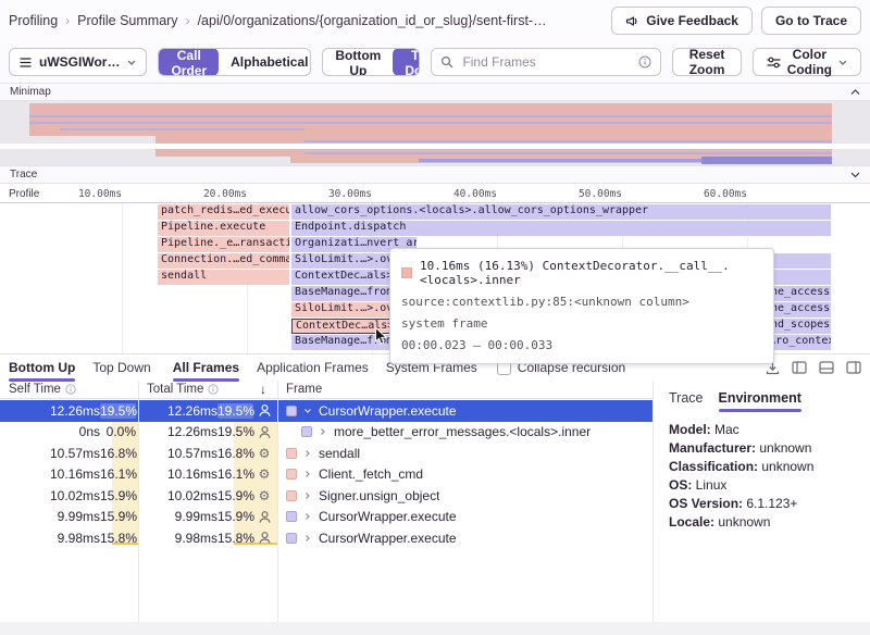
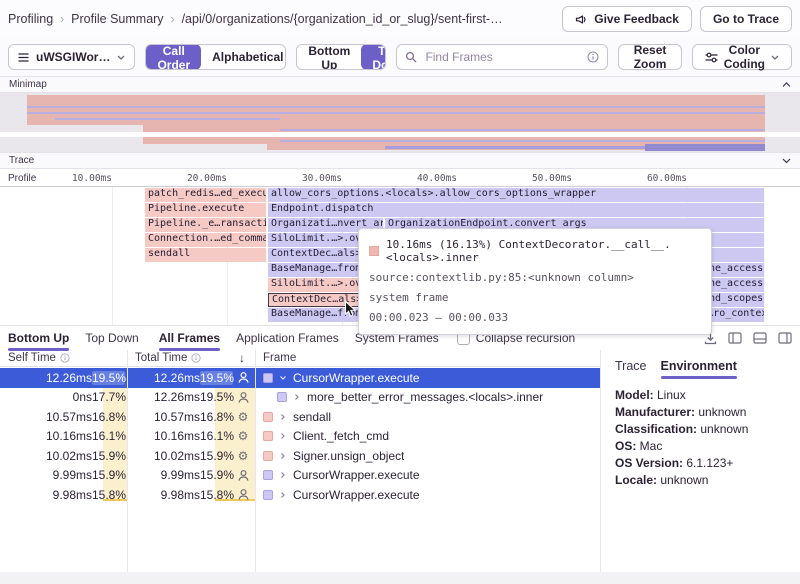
  Profiling
  ›
  Profile Summary
  ›
  /api/0/organizations/{organization_id_or_slug}/sent-first-…
  Give Feedback
  Go to Trace
  uWSGIWor…
  Call Order
  Alphabetical
  Bottom Up
  Find Frames
  Reset Zoom
  Color Coding
  Minimap
  Trace
  Profile
  10.00ms
  20.00ms
  30.00ms
  40.00ms
  50.00ms
  60.00ms
  patch_redis…ed_execu
  allow_cors_options.<locals>.allow_cors_options_wrapper
  Pipeline.execute
  Endpoint.dispatch
  Pipeline._e…ransacti
  Organizati…nvert_ar
+ OrganizationEndpoint.convert_args
  Connection.…ed_comma
  SiloLimit.…>.o
  sendall
  ContextDec…als
  BaseManage…fro
  ne_access
  SiloLimit.…>.o
  ne_access
  ContextDec…als
  nd_scopes
  10.16ms (16.13%) ContextDecorator.__call__.<locals>.inner
  source:contextlib.py:85:<unknown column>
  system frame
  00:00.023 — 00:00.033
  Bottom Up
  Top Down
  All Frames
  Application Frames
  System Frames
  Collapse recursion
  Self Time
  Total Time
  ↓
  Frame
  12.26ms
  19.5%
  12.26ms
  19.5%
  CursorWrapper.execute
  0ns
- 0.0%
+ 17.7%
  12.26ms
  19.5%
  more_better_error_messages.<locals>.inner
  10.57ms
  16.8%
  10.57ms
  16.8%
  ⚙
  sendall
  10.16ms
  16.1%
  10.16ms
  16.1%
  ⚙
  Client._fetch_cmd
  10.02ms
  15.9%
  10.02ms
  15.9%
  ⚙
  Signer.unsign_object
  9.99ms
  15.9%
  9.99ms
  15.9%
  CursorWrapper.execute
  9.98ms
  15.8%
  9.98ms
  15.8%
  CursorWrapper.execute
  Trace
  Environment
- Model: Mac
+ Model: Linux
  Manufacturer: unknown
  Classification: unknown
- OS: Linux
+ OS: Mac
  OS Version: 6.1.123+
  Locale: unknown
